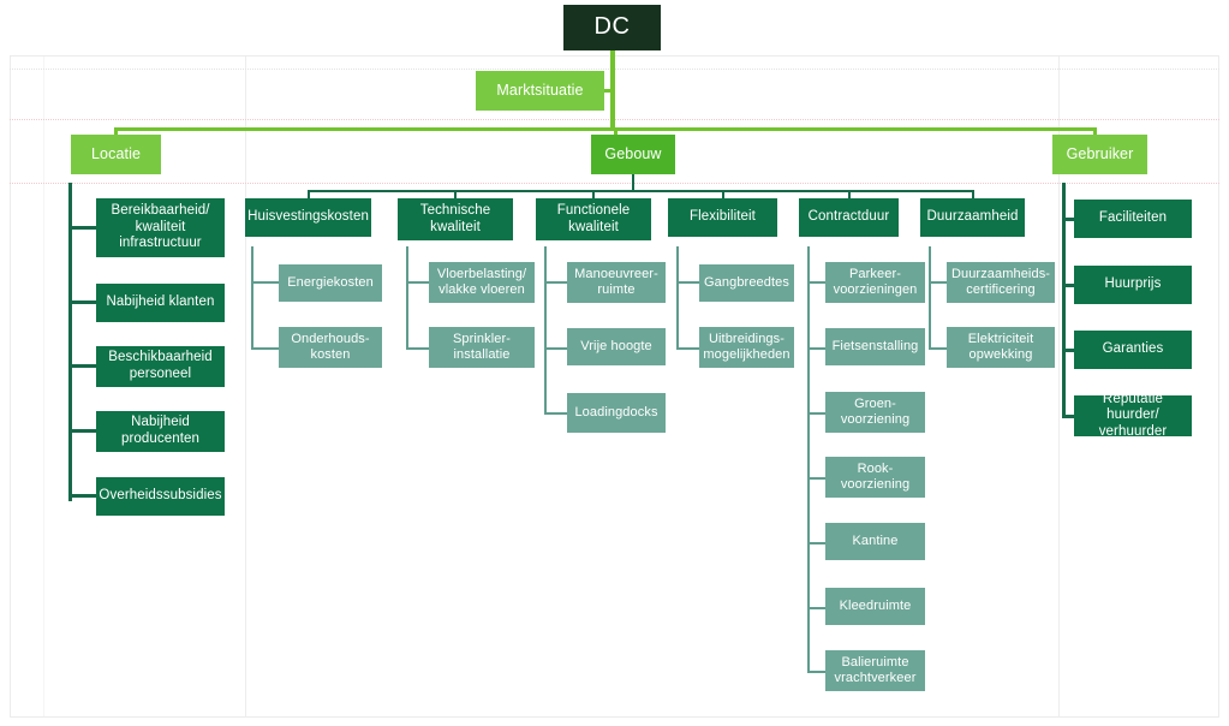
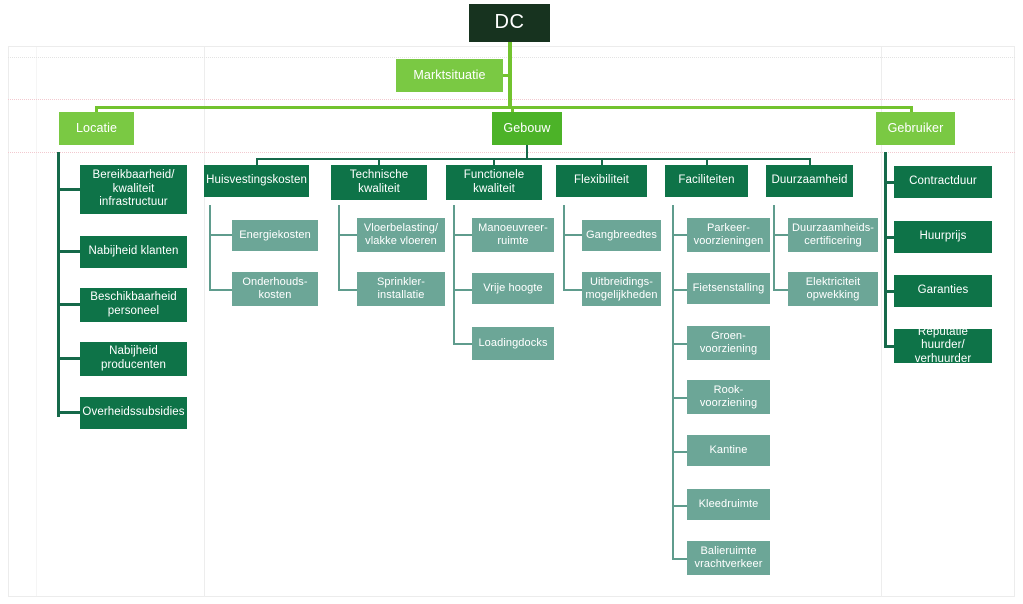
  DC
  Marktsituatie
  Locatie
  Bereikbaarheid/ kwaliteit infrastructuur
  Nabijheid klanten
  Beschikbaarheid personeel
  Nabijheid producenten
  Overheidssubsidies
  Gebouw
  Huisvestingskosten
  Energiekosten
  Onderhouds- kosten
  Technische kwaliteit
  Vloerbelasting/ vlakke vloeren
  Sprinkler- installatie
  Functionele kwaliteit
  Manoeuvreer- ruimte
  Vrije hoogte
  Loadingdocks
  Flexibiliteit
  Gangbreedtes
  Uitbreidings- mogelijkheden
- Contractduur
+ Faciliteiten
  Parkeer- voorzieningen
  Fietsenstalling
  Groen- voorziening
  Rook- voorziening
  Kantine
  Kleedruimte
  Balieruimte vrachtverkeer
  Duurzaamheid
  Duurzaamheids- certificering
  Elektriciteit opwekking
  Gebruiker
- Faciliteiten
+ Contractduur
  Huurprijs
  Garanties
  Reputatie huurder/ verhuurder
